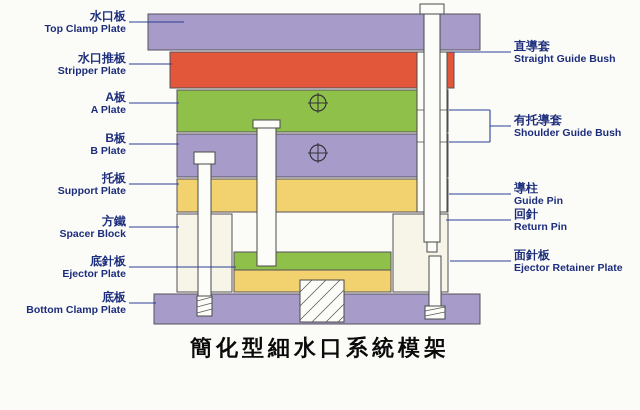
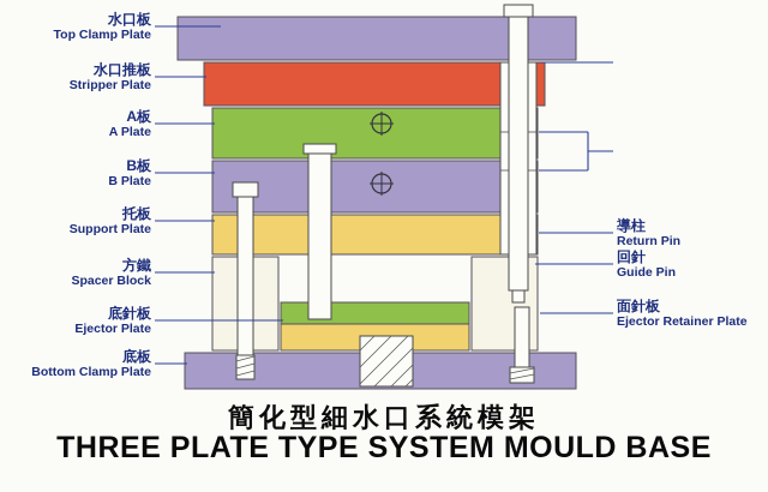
  水口板
  Top Clamp Plate
  水口推板
  Stripper Plate
  A板
  A Plate
  B板
  B Plate
  托板
  Support Plate
  方鐵
  Spacer Block
  底針板
  Ejector Plate
  底板
  Bottom Clamp Plate
- 直導套
- Straight Guide Bush
- 有托導套
- Shoulder Guide Bush
  導柱
- Guide Pin
+ Return Pin
  回針
- Return Pin
+ Guide Pin
  面針板
  Ejector Retainer Plate
  簡化型細水口系統模架
+ THREE PLATE TYPE SYSTEM MOULD BASE
